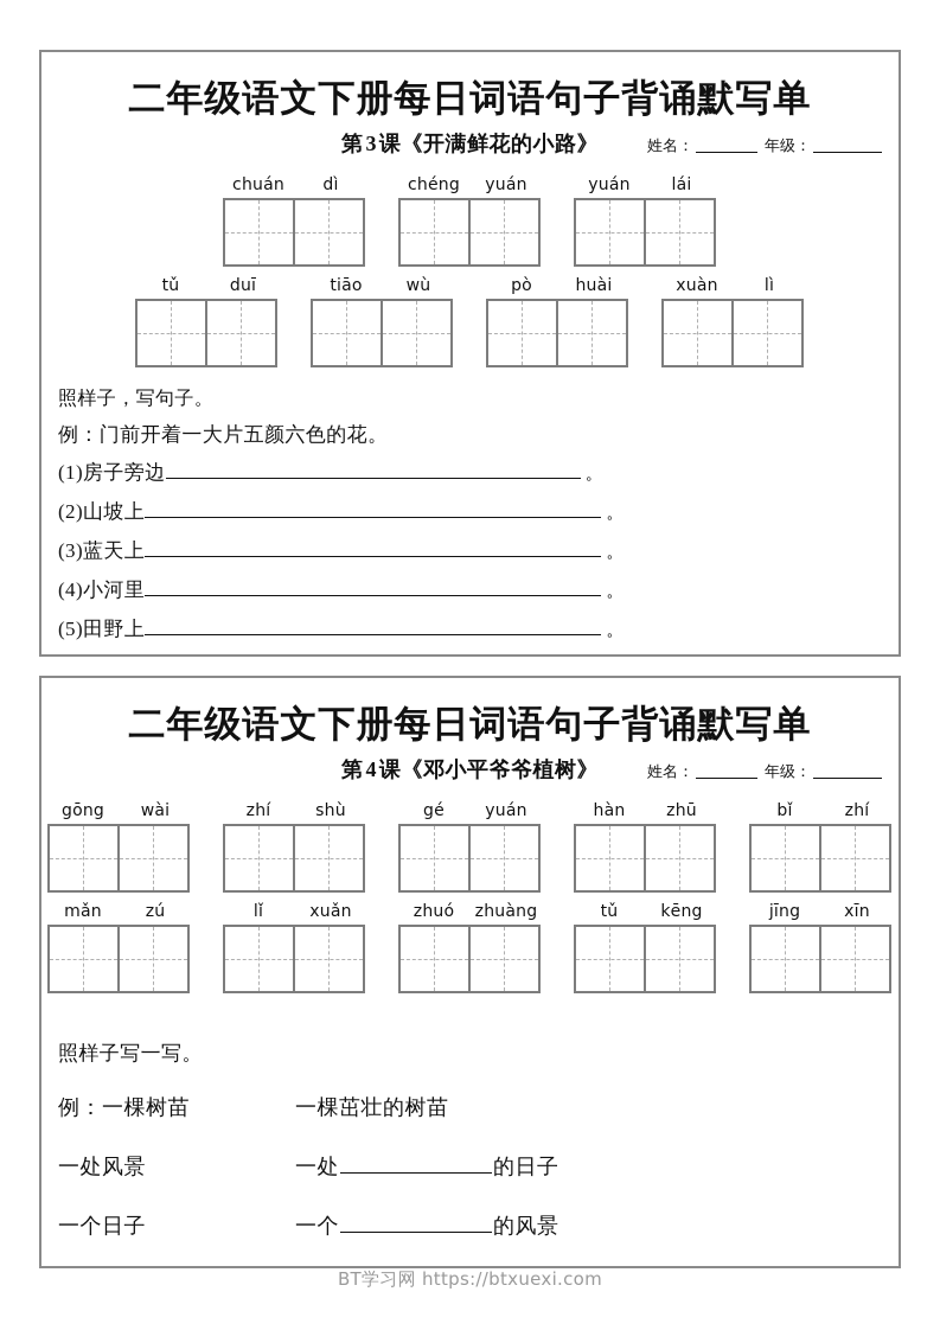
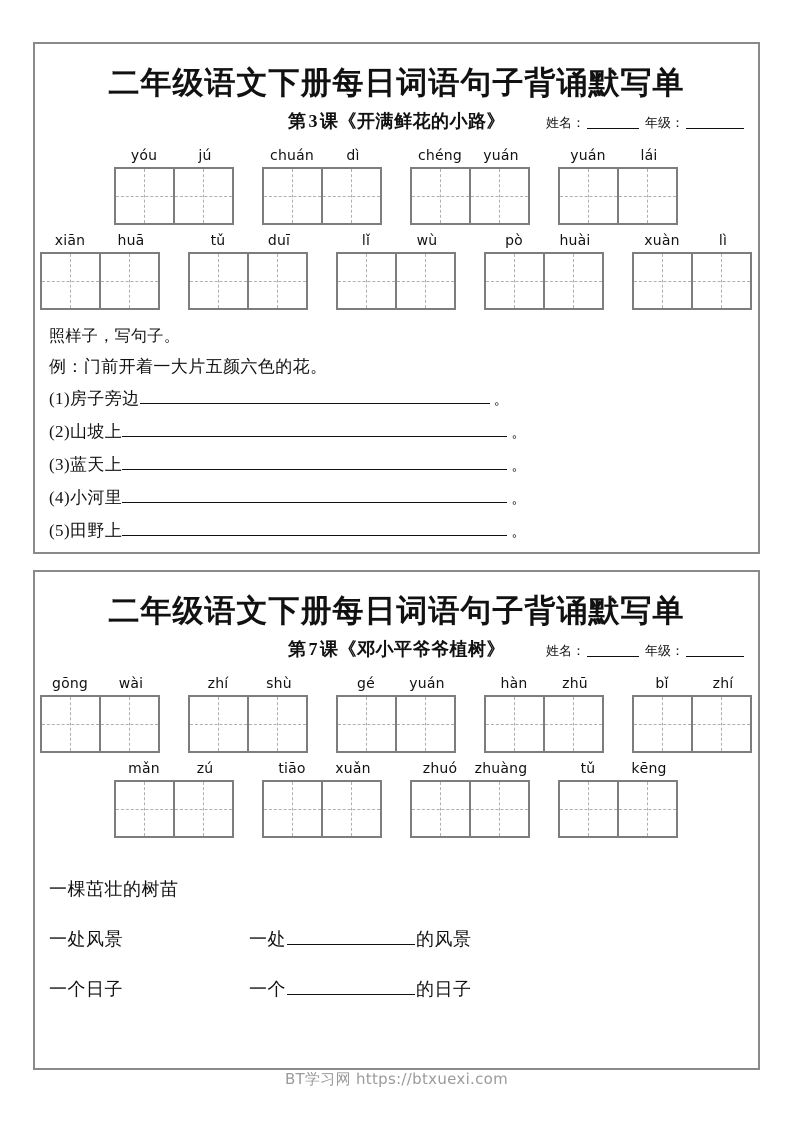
  二年级语文下册每日词语句子背诵默写单
  第3课《开满鲜花的小路》
  姓名： 年级：
+ yóu
+ jú
  chuán
  dì
  chéng
  yuán
  yuán
  lái
+ xiān
+ huā
  tǔ
  duī
- tiāo
+ lǐ
  wù
  pò
  huài
  xuàn
  lì
  照样子，写句子。
  例：门前开着一大片五颜六色的花。
  (1)房子旁边
  。
  (2)山坡上
  。
  (3)蓝天上
  。
  (4)小河里
  。
  (5)田野上
  。
  二年级语文下册每日词语句子背诵默写单
- 第4课《邓小平爷爷植树》
+ 第7课《邓小平爷爷植树》
  姓名： 年级：
  gōng
  wài
  zhí
  shù
  gé
  yuán
  hàn
  zhū
  bǐ
  zhí
  mǎn
  zú
- lǐ
+ tiāo
  xuǎn
  zhuó
  zhuàng
  tǔ
  kēng
- jīng
- xīn
- 照样子写一写。
- 例：一棵树苗
  一棵茁壮的树苗
  一处风景
  一处
- 的日子
+ 的风景
  一个日子
  一个
- 的风景
+ 的日子
  BT学习网 https://btxuexi.com
